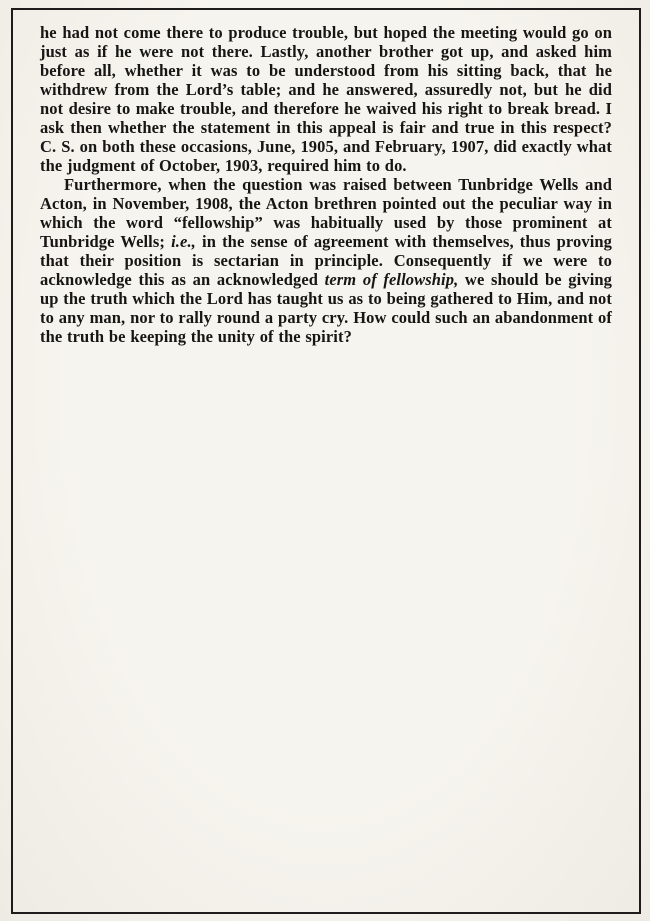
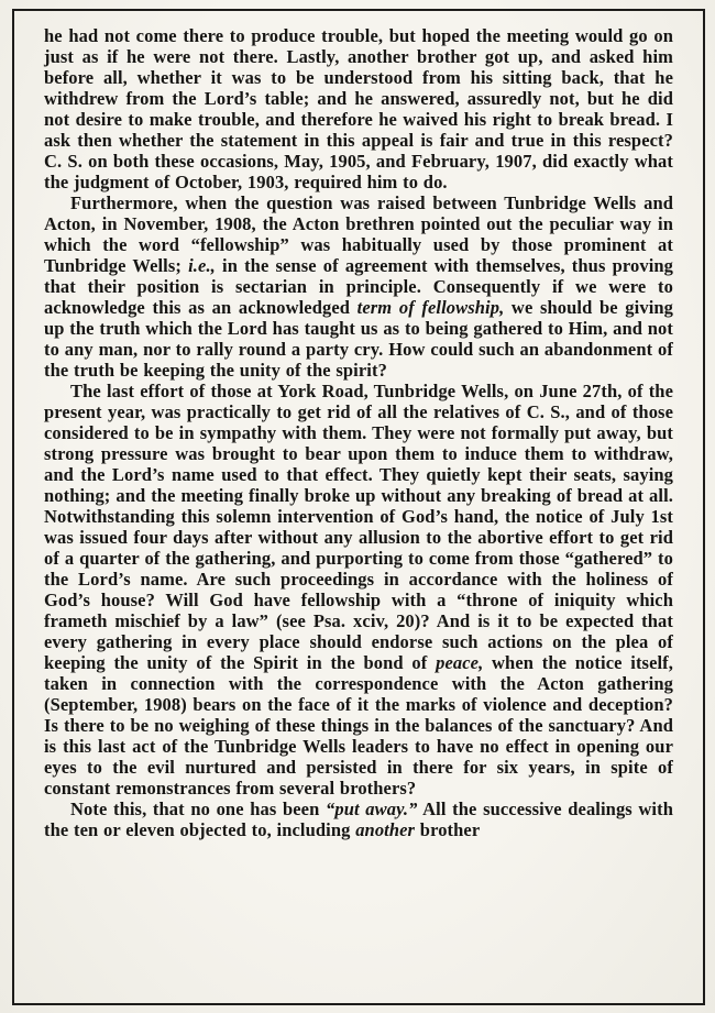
- he had not come there to produce trouble, but hoped the meeting would go on just as if he were not there. Lastly, another brother got up, and asked him before all, whether it was to be understood from his sitting back, that he withdrew from the Lord’s table; and he answered, assuredly not, but he did not desire to make trouble, and therefore he waived his right to break bread. I ask then whether the statement in this appeal is fair and true in this respect? C. S. on both these occasions, June, 1905, and February, 1907, did exactly what the judgment of October, 1903, required him to do.
+ he had not come there to produce trouble, but hoped the meeting would go on just as if he were not there. Lastly, another brother got up, and asked him before all, whether it was to be understood from his sitting back, that he withdrew from the Lord’s table; and he answered, assuredly not, but he did not desire to make trouble, and therefore he waived his right to break bread. I ask then whether the statement in this appeal is fair and true in this respect? C. S. on both these occasions, May, 1905, and February, 1907, did exactly what the judgment of October, 1903, required him to do.
  Furthermore, when the question was raised between Tunbridge Wells and Acton, in November, 1908, the Acton brethren pointed out the peculiar way in which the word “fellowship” was habitually used by those prominent at Tunbridge Wells; i.e., in the sense of agreement with themselves, thus proving that their position is sectarian in principle. Consequently if we were to acknowledge this as an acknowledged term of fellowship, we should be giving up the truth which the Lord has taught us as to being gathered to Him, and not to any man, nor to rally round a party cry. How could such an abandonment of the truth be keeping the unity of the spirit?
+ The last effort of those at York Road, Tunbridge Wells, on June 27th, of the present year, was practically to get rid of all the relatives of C. S., and of those considered to be in sympathy with them. They were not formally put away, but strong pressure was brought to bear upon them to induce them to withdraw, and the Lord’s name used to that effect. They quietly kept their seats, saying nothing; and the meeting finally broke up without any breaking of bread at all. Notwithstanding this solemn intervention of God’s hand, the notice of July 1st was issued four days after without any allusion to the abortive effort to get rid of a quarter of the gathering, and purporting to come from those “gathered” to the Lord’s name. Are such proceedings in accordance with the holiness of God’s house? Will God have fellowship with a “throne of iniquity which frameth mischief by a law” (see Psa. xciv, 20)? And is it to be expected that every gathering in every place should endorse such actions on the plea of keeping the unity of the Spirit in the bond of peace, when the notice itself, taken in connection with the correspondence with the Acton gathering (September, 1908) bears on the face of it the marks of violence and deception? Is there to be no weighing of these things in the balances of the sanctuary? And is this last act of the Tunbridge Wells leaders to have no effect in opening our eyes to the evil nurtured and persisted in there for six years, in spite of constant remonstrances from several brothers?
+ Note this, that no one has been “put away.” All the successive dealings with the ten or eleven objected to, including another brother
